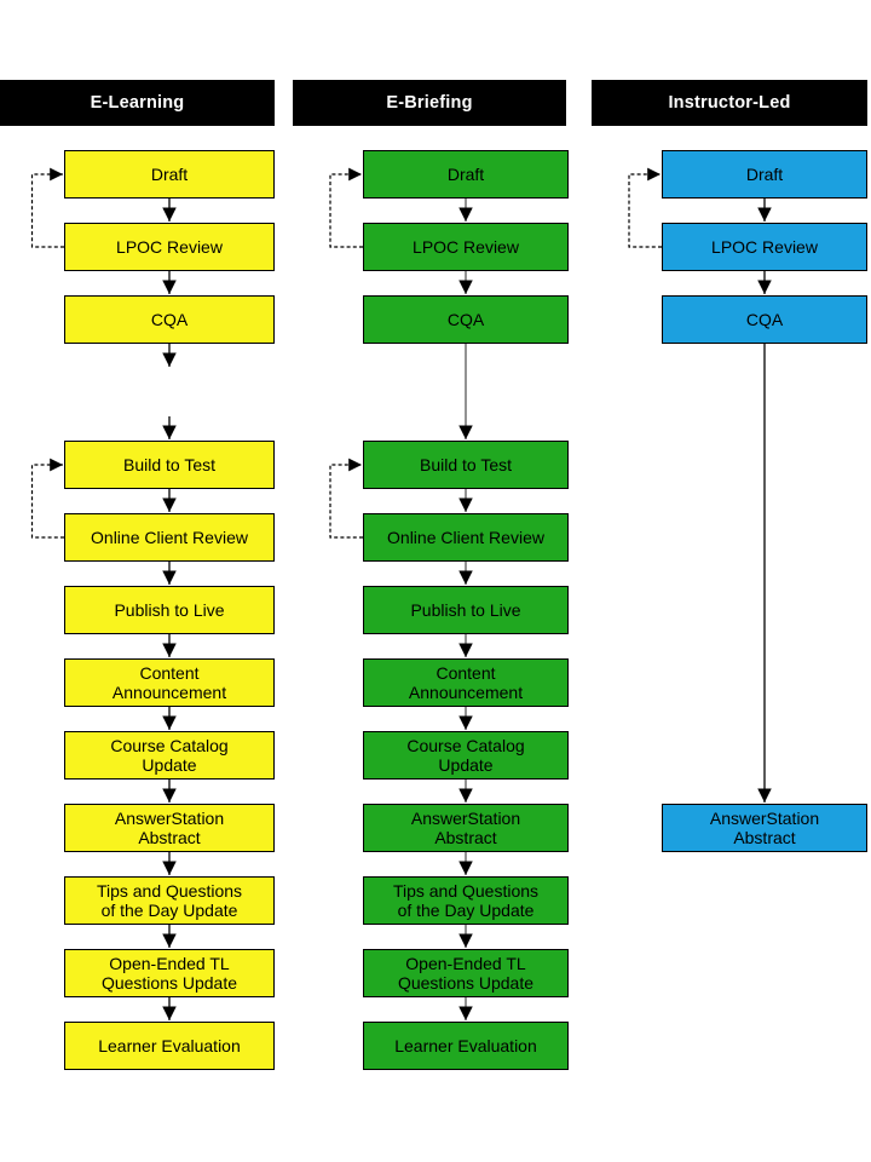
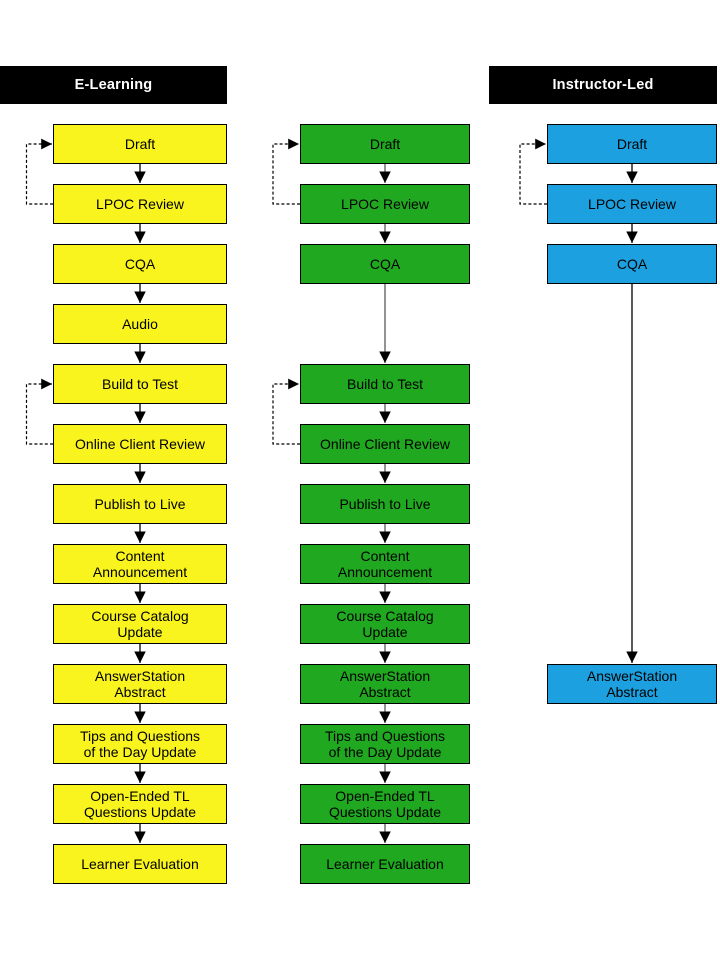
  E-Learning
- E-Briefing
  Instructor-Led
  Draft
  LPOC Review
  CQA
+ Audio
  Build to Test
  Online Client Review
  Publish to Live
  Content
  Announcement
  Course Catalog
  Update
  AnswerStation
  Abstract
  Tips and Questions
  of the Day Update
  Open-Ended TL
  Questions Update
  Learner Evaluation
  Draft
  LPOC Review
  CQA
  Build to Test
  Online Client Review
  Publish to Live
  Content
  Announcement
  Course Catalog
  Update
  AnswerStation
  Abstract
  Tips and Questions
  of the Day Update
  Open-Ended TL
  Questions Update
  Learner Evaluation
  Draft
  LPOC Review
  CQA
  AnswerStation
  Abstract
